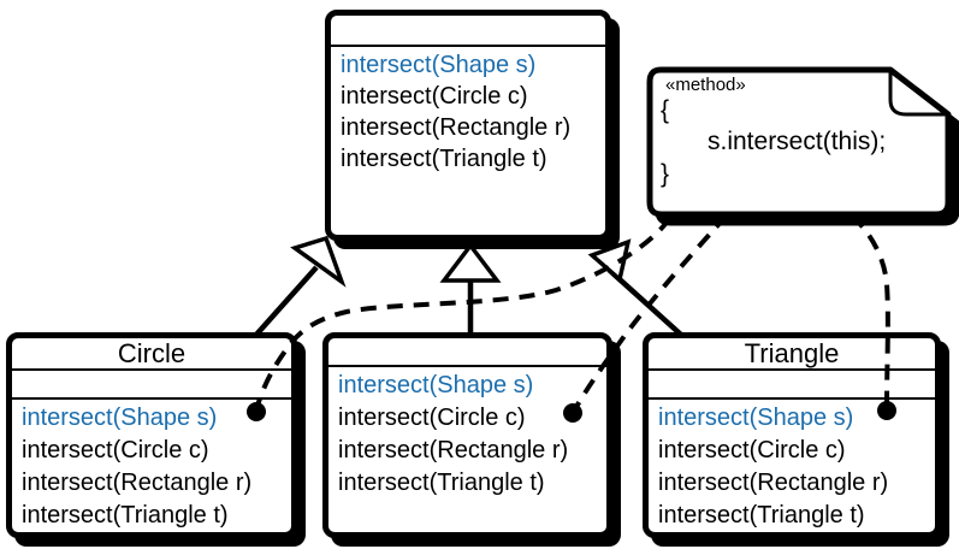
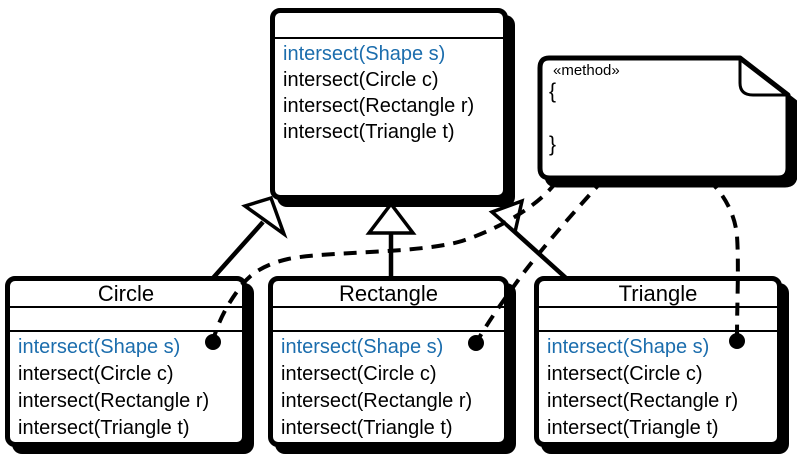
  intersect(Shape s)
  intersect(Circle c)
  intersect(Rectangle r)
  intersect(Triangle t)
  Circle
  intersect(Shape s)
  intersect(Circle c)
  intersect(Rectangle r)
  intersect(Triangle t)
+ Rectangle
  intersect(Shape s)
  intersect(Circle c)
  intersect(Rectangle r)
  intersect(Triangle t)
  Triangle
  intersect(Shape s)
  intersect(Circle c)
  intersect(Rectangle r)
  intersect(Triangle t)
  «method»
  {
- s.intersect(this);
  }
